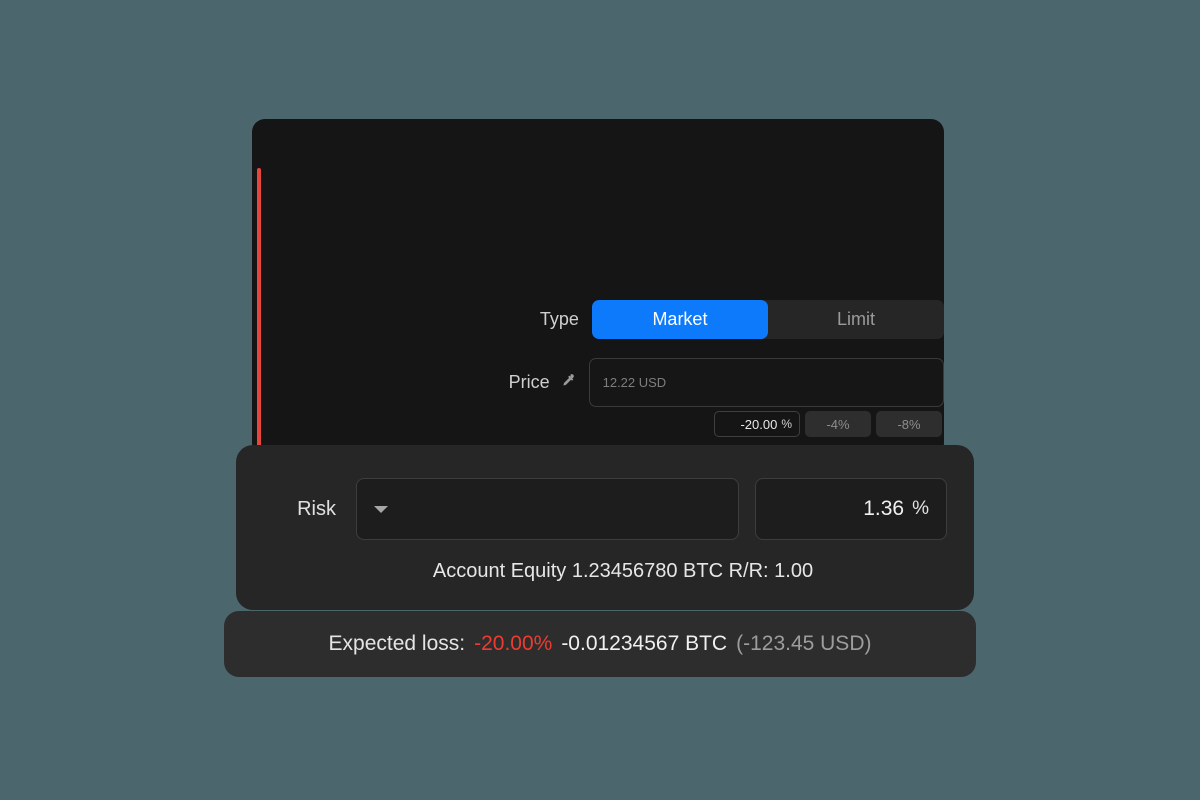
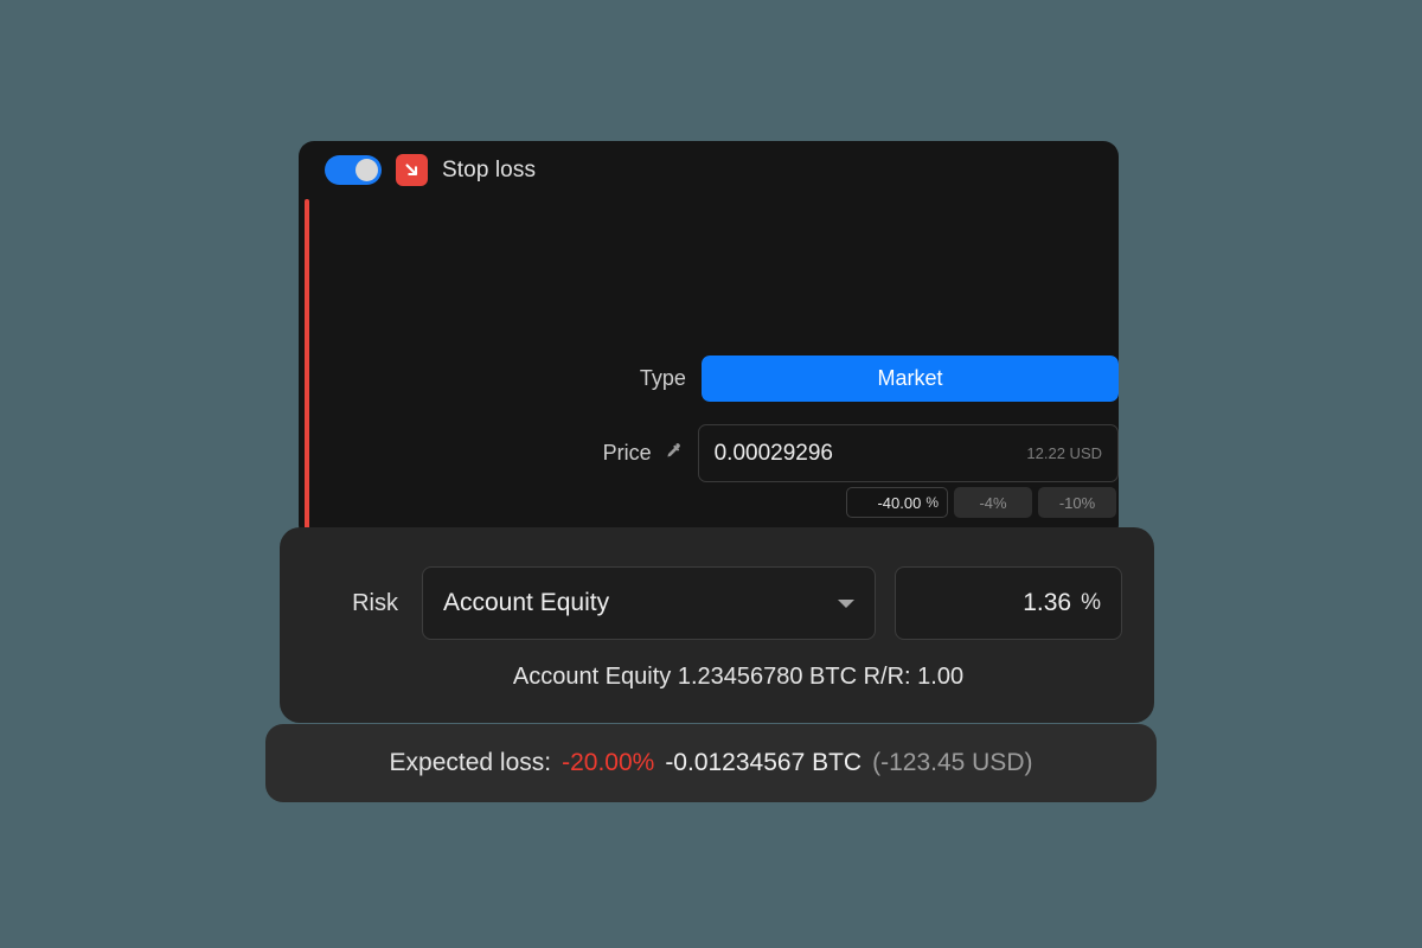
+ Stop loss
  Type
  Market
- Limit
  Price
+ 0.00029296
  12.22 USD
- -20.00
+ -40.00
  %
  -4%
- -8%
+ -10%
  Risk
+ Account Equity
  1.36
  %
  Account Equity 1.23456780 BTC R/R: 1.00
  Expected loss:
  -20.00%
  -0.01234567 BTC
  (-123.45 USD)
